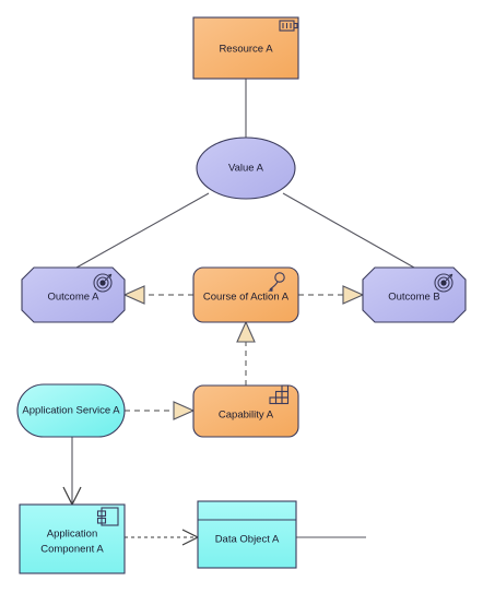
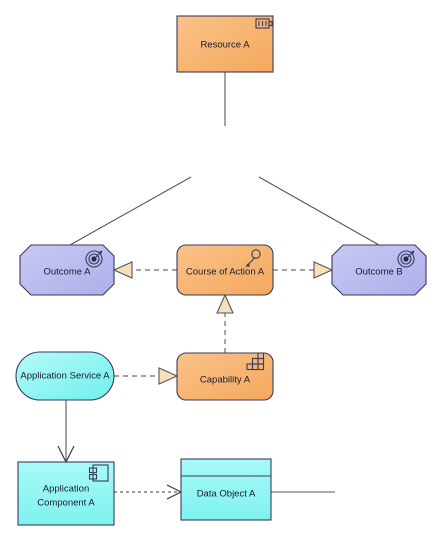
  Resource A
- Value A
  Outcome A
  Course of Action A
  Outcome B
  Application Service A
  Capability A
  Application
  Component A
  Data Object A
